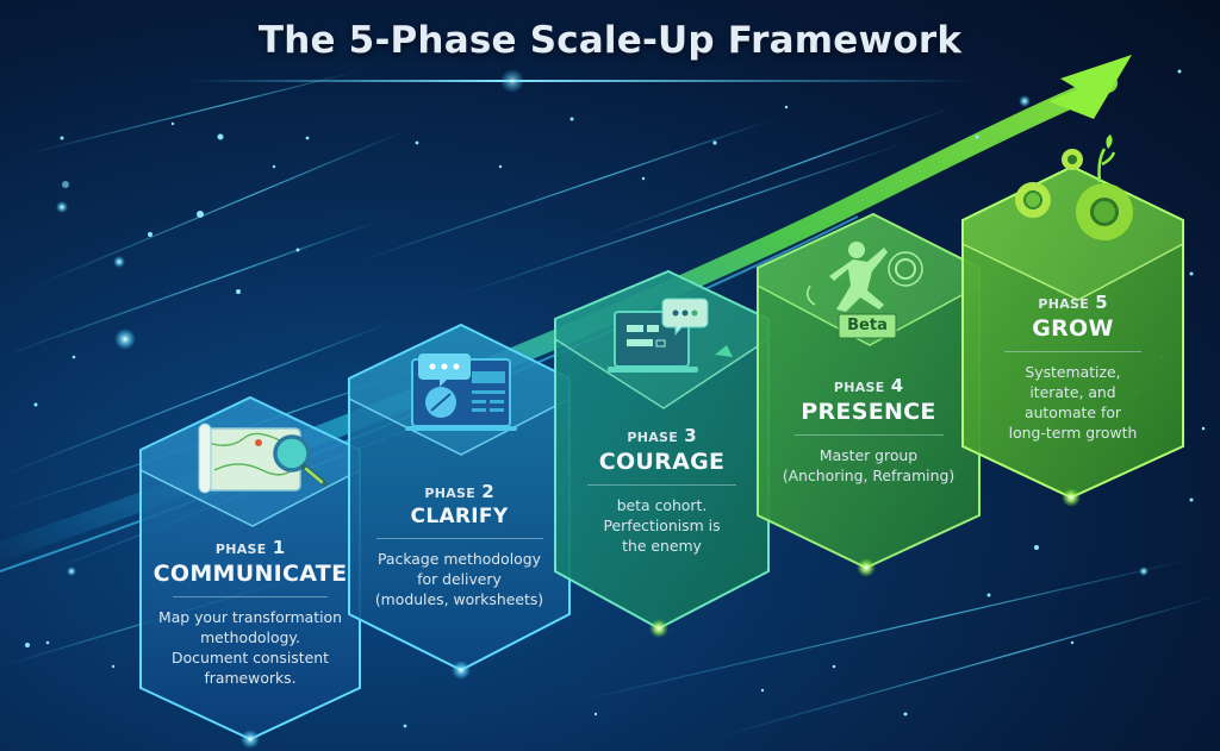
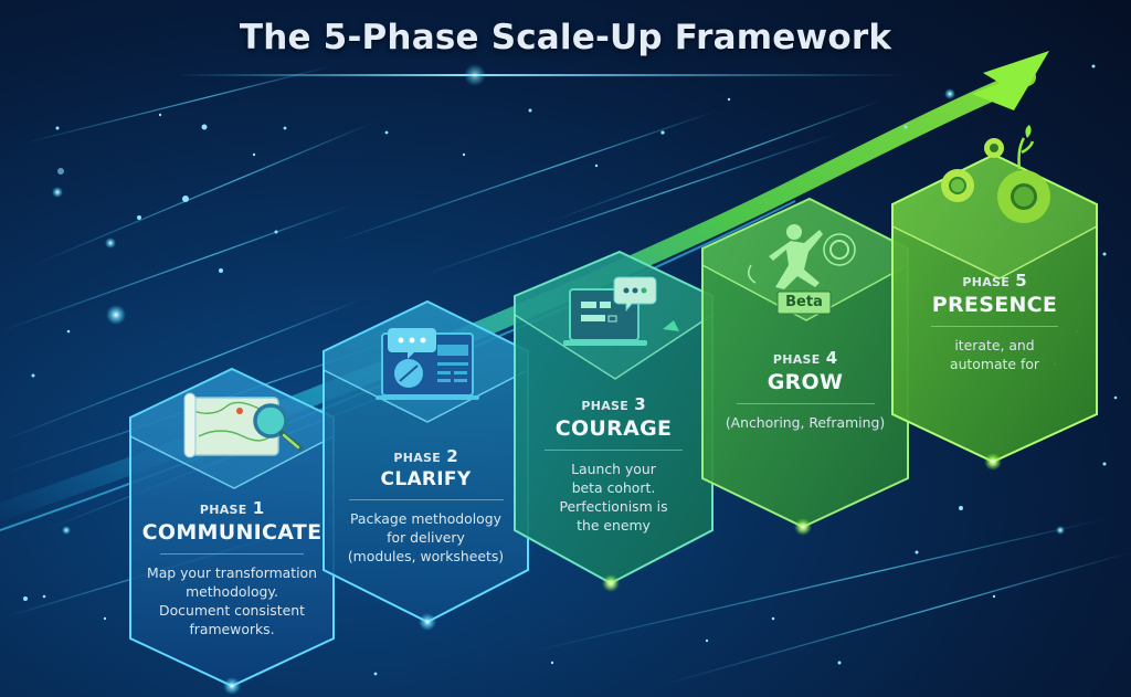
  The 5-Phase Scale-Up Framework
  PHASE 1
  COMMUNICATE
  Map your transformation
  methodology.
  Document consistent
  frameworks.
  PHASE 2
  CLARIFY
  Package methodology
  for delivery
  (modules, worksheets)
  PHASE 3
  COURAGE
+ Launch your
  beta cohort.
  Perfectionism is
  the enemy
  PHASE 4
- PRESENCE
+ GROW
- Master group
  (Anchoring, Reframing)
  Beta
  PHASE 5
- GROW
+ PRESENCE
- Systematize,
  iterate, and
  automate for
- long-term growth
